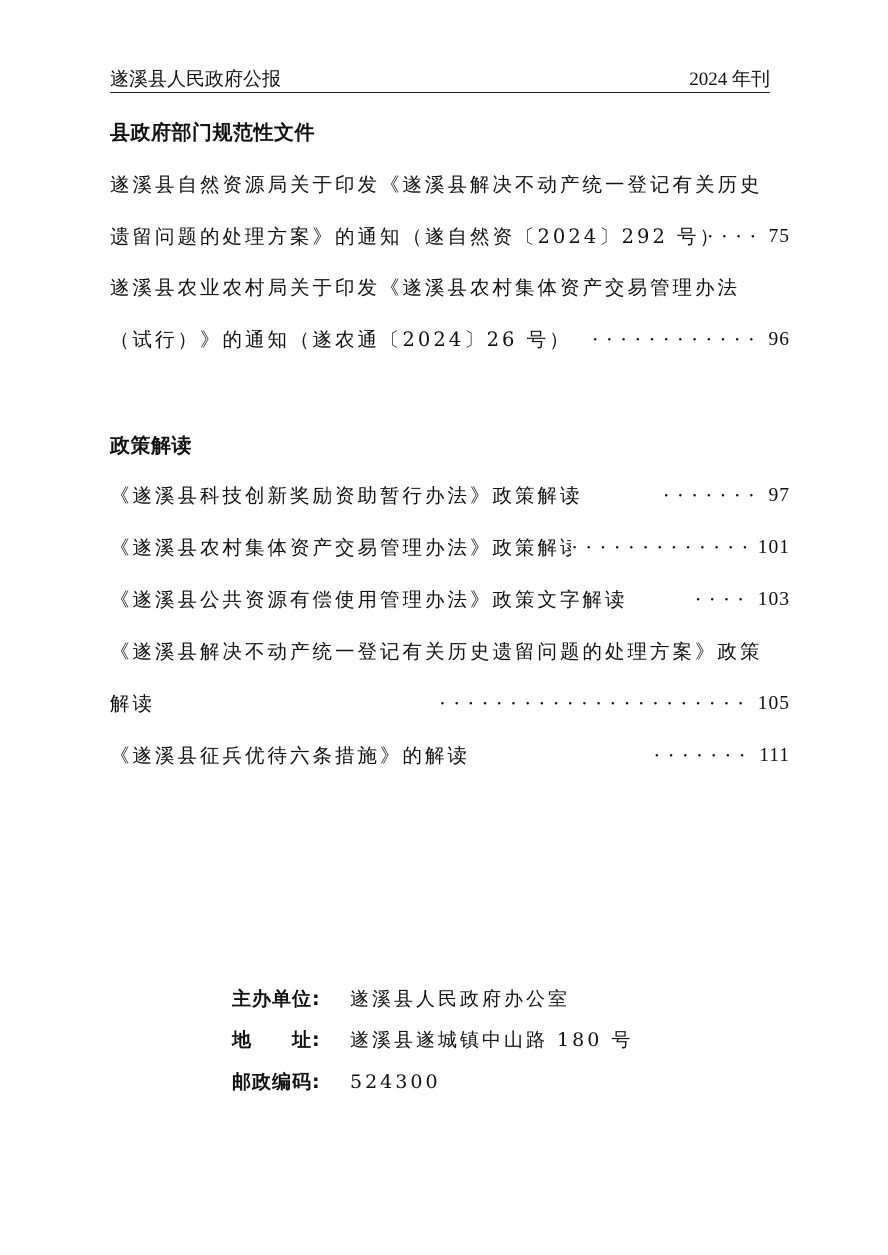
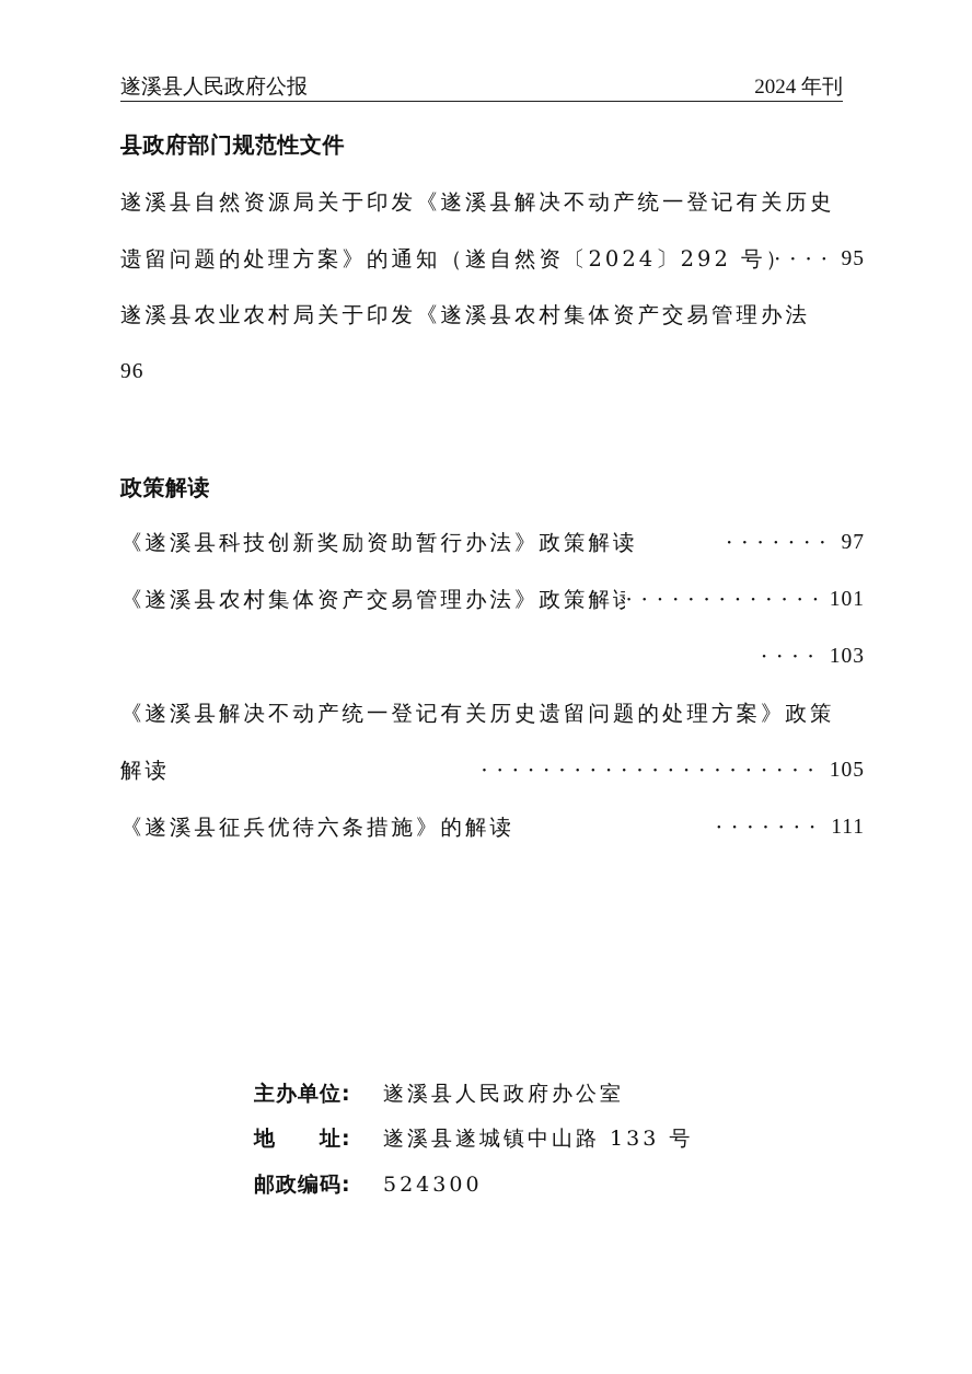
  遂溪县人民政府公报
  2024 年刊
  县政府部门规范性文件
  遂溪县自然资源局关于印发《遂溪县解决不动产统一登记有关历史
  遗留问题的处理方案》的通知（遂自然资〔2024〕292 号
  ····
- 75
+ 95
  遂溪县农业农村局关于印发《遂溪县农村集体资产交易管理办法
- （试行）》的通知（遂农通〔2024〕26 号）
- ············
  96
  政策解读
  《遂溪县科技创新奖励资助暂行办法》政策解读
  ·······
  97
  《遂溪县农村集体资产交易管理办法》政策解读
  ·············
  101
- 《遂溪县公共资源有偿使用管理办法》政策文字解读
  ····
  103
  《遂溪县解决不动产统一登记有关历史遗留问题的处理方案》政策
  解读
  ······················
  105
  《遂溪县征兵优待六条措施》的解读
  ·······
  111
  主办单位:
  遂溪县人民政府办公室
  地 址:
- 遂溪县遂城镇中山路 180 号
+ 遂溪县遂城镇中山路 133 号
  邮政编码:
  524300
